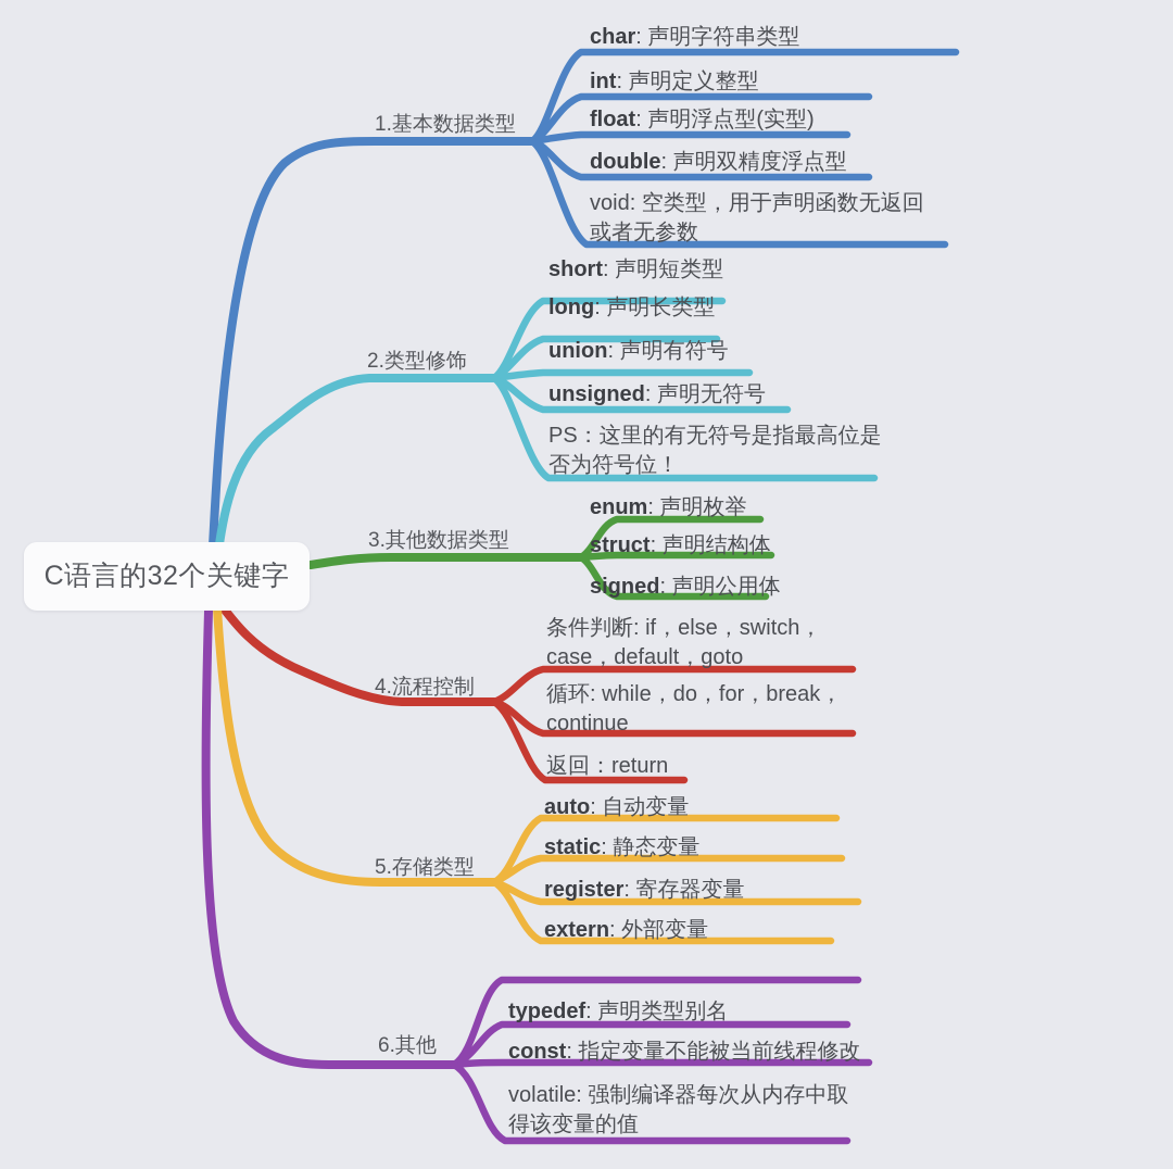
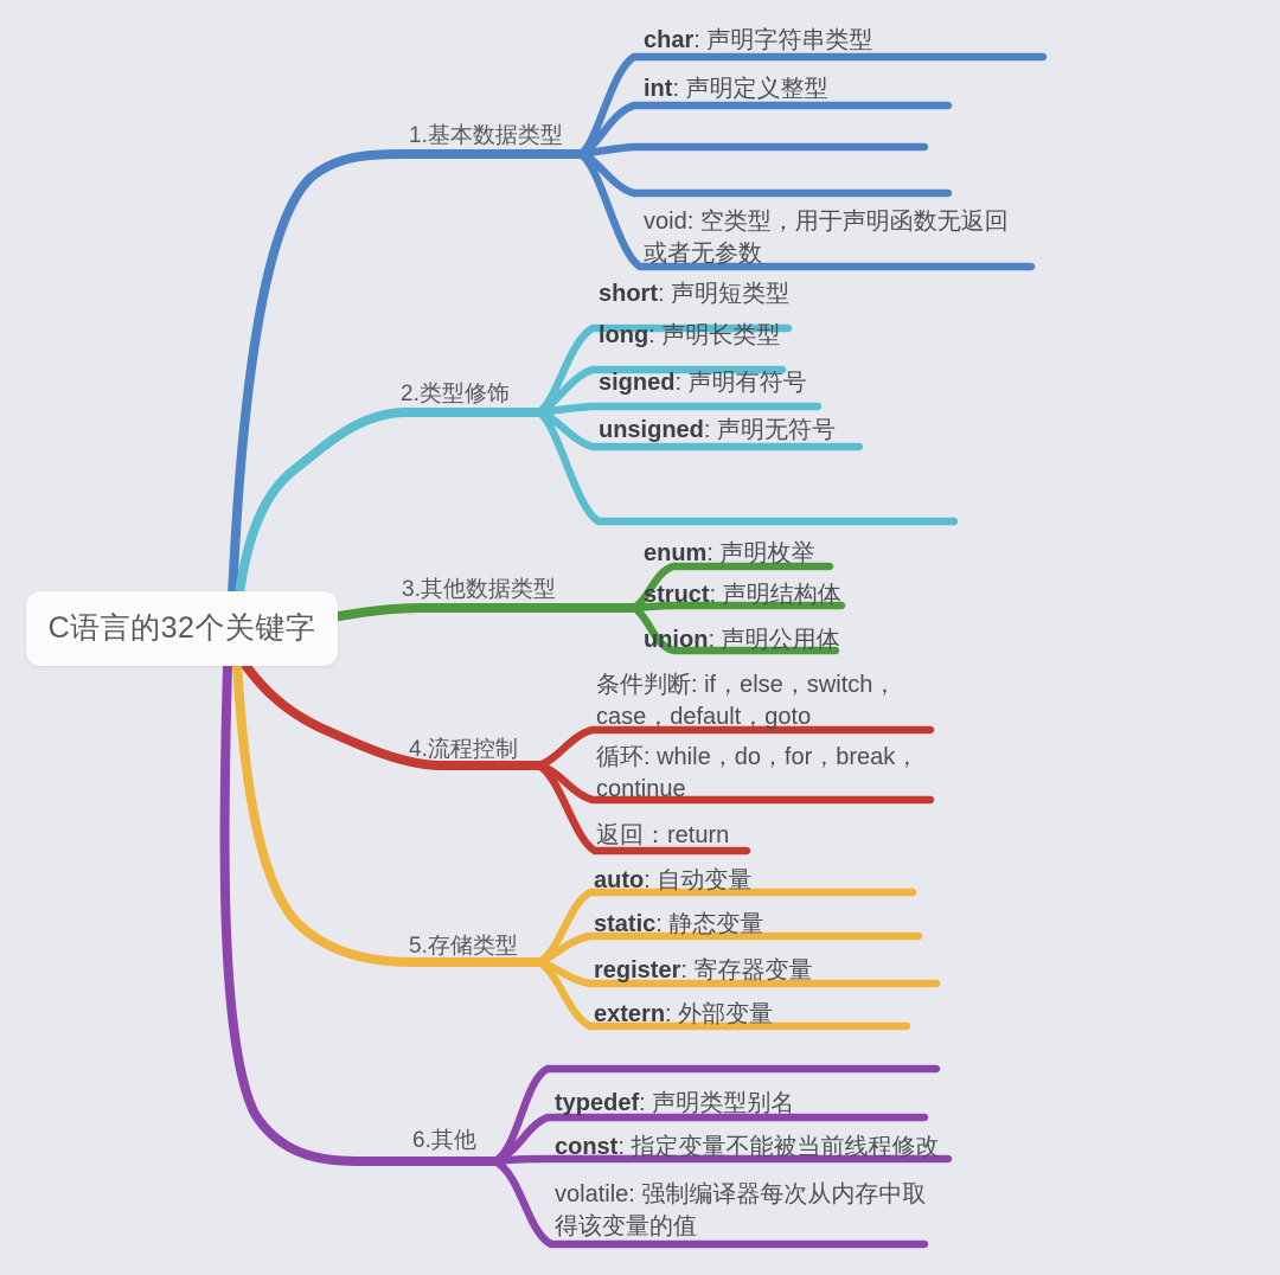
  C语言的32个关键字
  1.基本数据类型
  2.类型修饰
  3.其他数据类型
  4.流程控制
  5.存储类型
  6.其他
  char: 声明字符串类型
  int: 声明定义整型
- float: 声明浮点型(实型)
- double: 声明双精度浮点型
  void: 空类型，用于声明函数无返回
  或者无参数
  short: 声明短类型
  long: 声明长类型
- union: 声明有符号
+ signed: 声明有符号
  unsigned: 声明无符号
- PS：这里的有无符号是指最高位是
- 否为符号位！
  enum: 声明枚举
  struct: 声明结构体
- signed: 声明公用体
+ union: 声明公用体
  条件判断: if，else，switch，
  case，default，goto
  循环: while，do，for，break，
  continue
  返回：return
  auto: 自动变量
  static: 静态变量
  register: 寄存器变量
  extern: 外部变量
  typedef: 声明类型别名
  const: 指定变量不能被当前线程修改
  volatile: 强制编译器每次从内存中取
  得该变量的值
